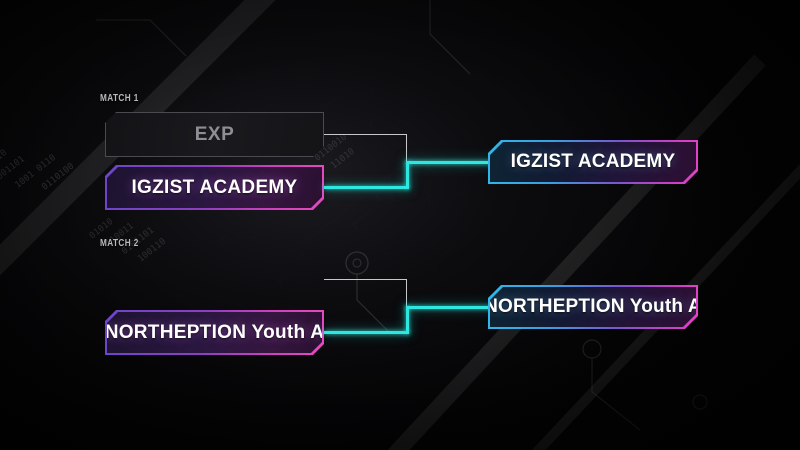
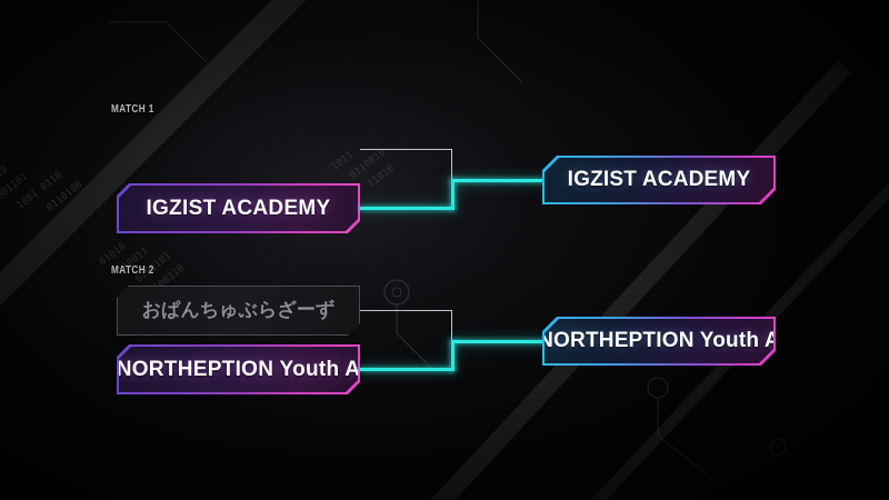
  MATCH 1
- EXP
  IGZIST ACADEMY
  IGZIST ACADEMY
  MATCH 2
+ おぱんちゅぶらざーず
  NORTHEPTION Youth A
  NORTHEPTION Youth A
